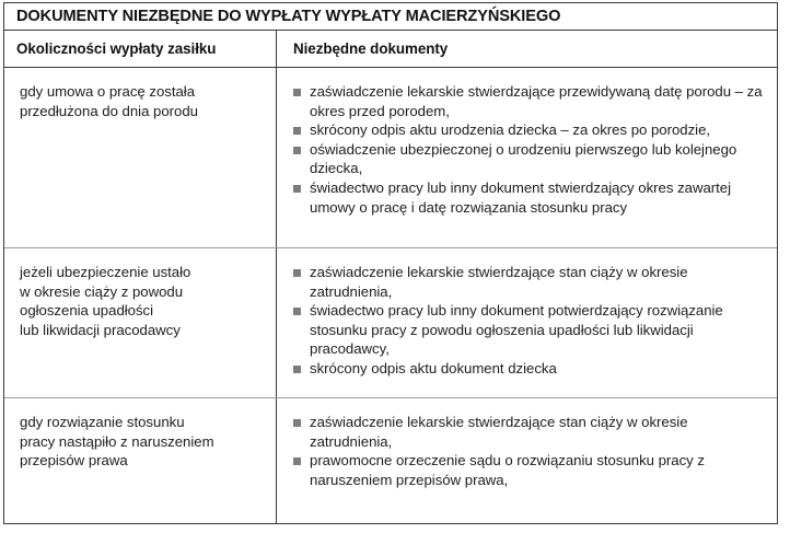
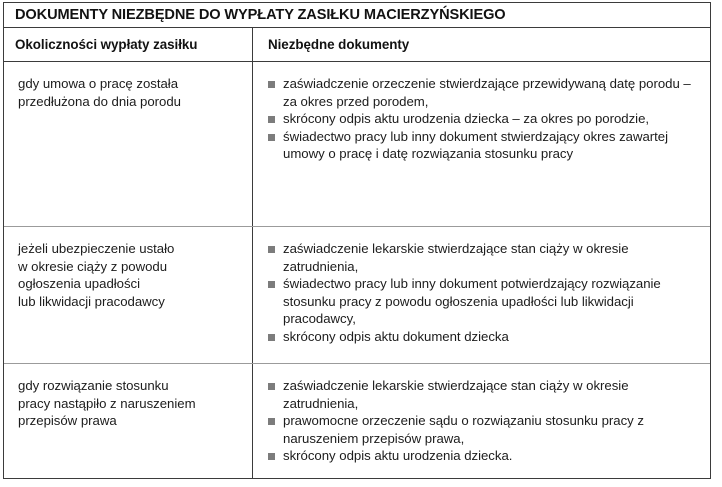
- DOKUMENTY NIEZBĘDNE DO WYPŁATY WYPŁATY MACIERZYŃSKIEGO
+ DOKUMENTY NIEZBĘDNE DO WYPŁATY ZASIŁKU MACIERZYŃSKIEGO
  Okoliczności wypłaty zasiłku
  Niezbędne dokumenty
  gdy umowa o pracę została
  przedłużona do dnia porodu
- zaświadczenie lekarskie stwierdzające przewidywaną datę porodu – za okres przed porodem,
+ zaświadczenie orzeczenie stwierdzające przewidywaną datę porodu – za okres przed porodem,
  skrócony odpis aktu urodzenia dziecka – za okres po porodzie,
- oświadczenie ubezpieczonej o urodzeniu pierwszego lub kolejnego dziecka,
  świadectwo pracy lub inny dokument stwierdzający okres zawartej umowy o pracę i datę rozwiązania stosunku pracy
  jeżeli ubezpieczenie ustało
  w okresie ciąży z powodu
  ogłoszenia upadłości
  lub likwidacji pracodawcy
  zaświadczenie lekarskie stwierdzające stan ciąży w okresie zatrudnienia,
  świadectwo pracy lub inny dokument potwierdzający rozwiązanie stosunku pracy z powodu ogłoszenia upadłości lub likwidacji pracodawcy,
  skrócony odpis aktu dokument dziecka
  gdy rozwiązanie stosunku
  pracy nastąpiło z naruszeniem
  przepisów prawa
  zaświadczenie lekarskie stwierdzające stan ciąży w okresie zatrudnienia,
  prawomocne orzeczenie sądu o rozwiązaniu stosunku pracy z naruszeniem przepisów prawa,
+ skrócony odpis aktu urodzenia dziecka.
